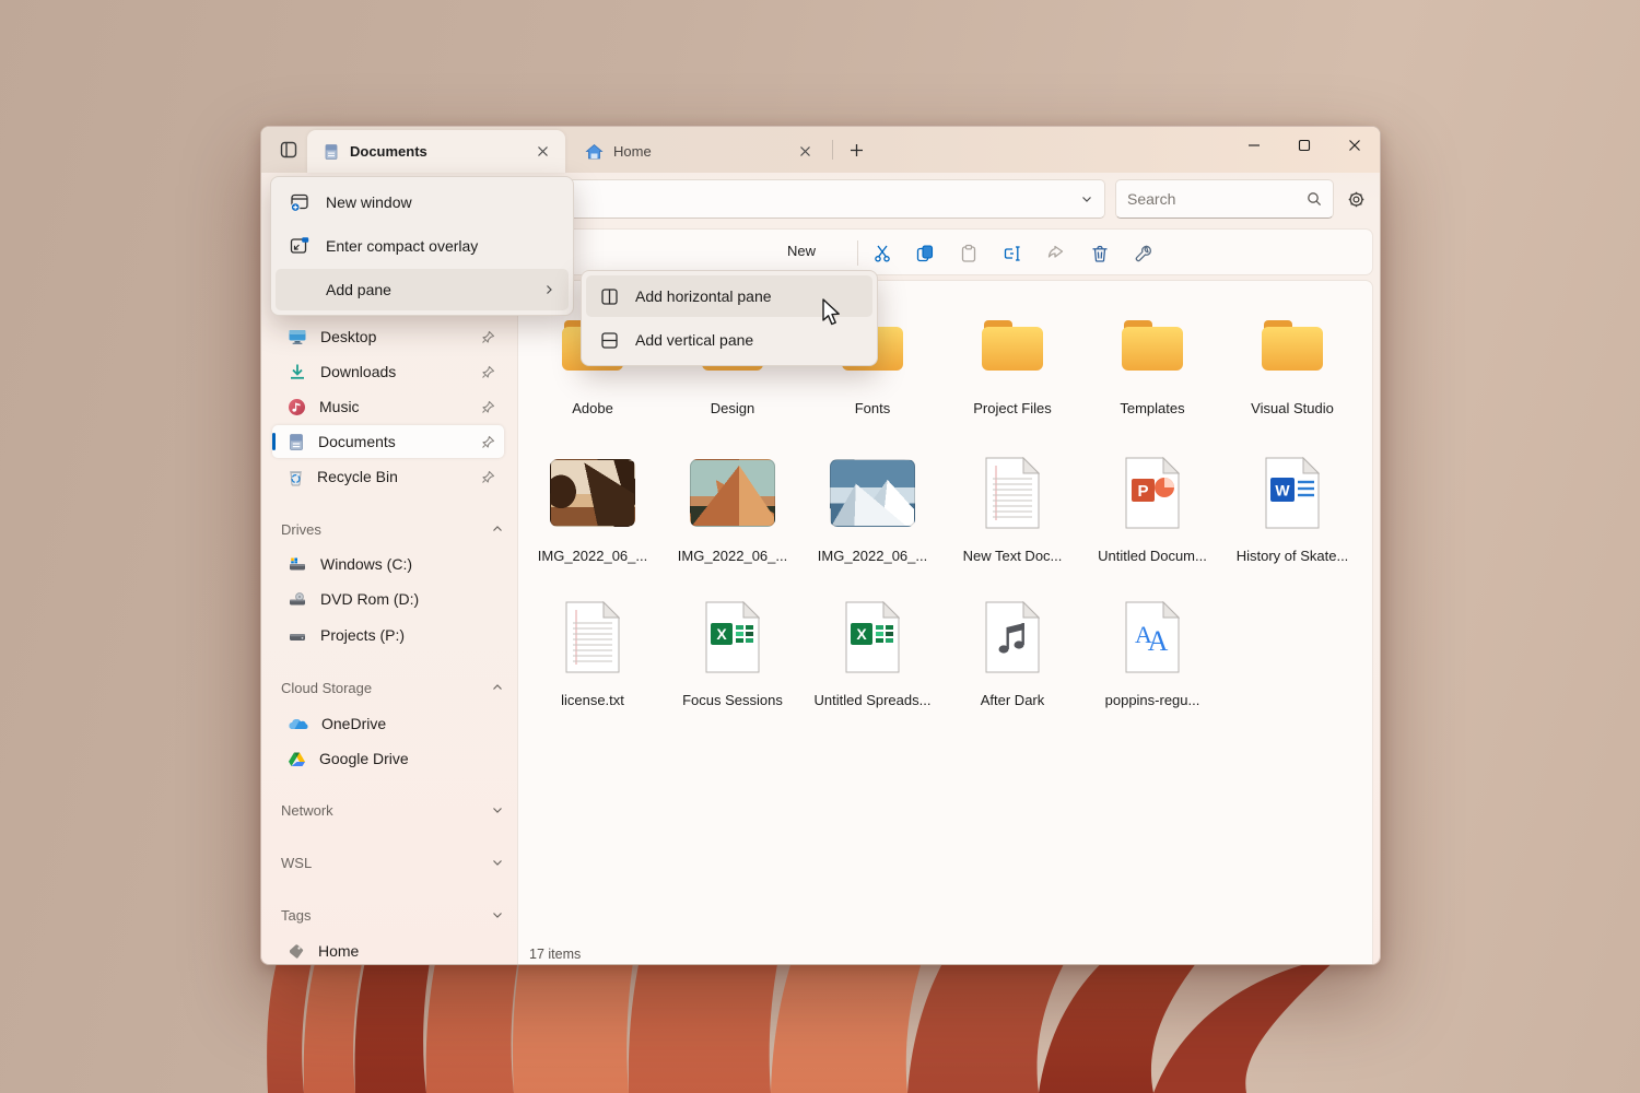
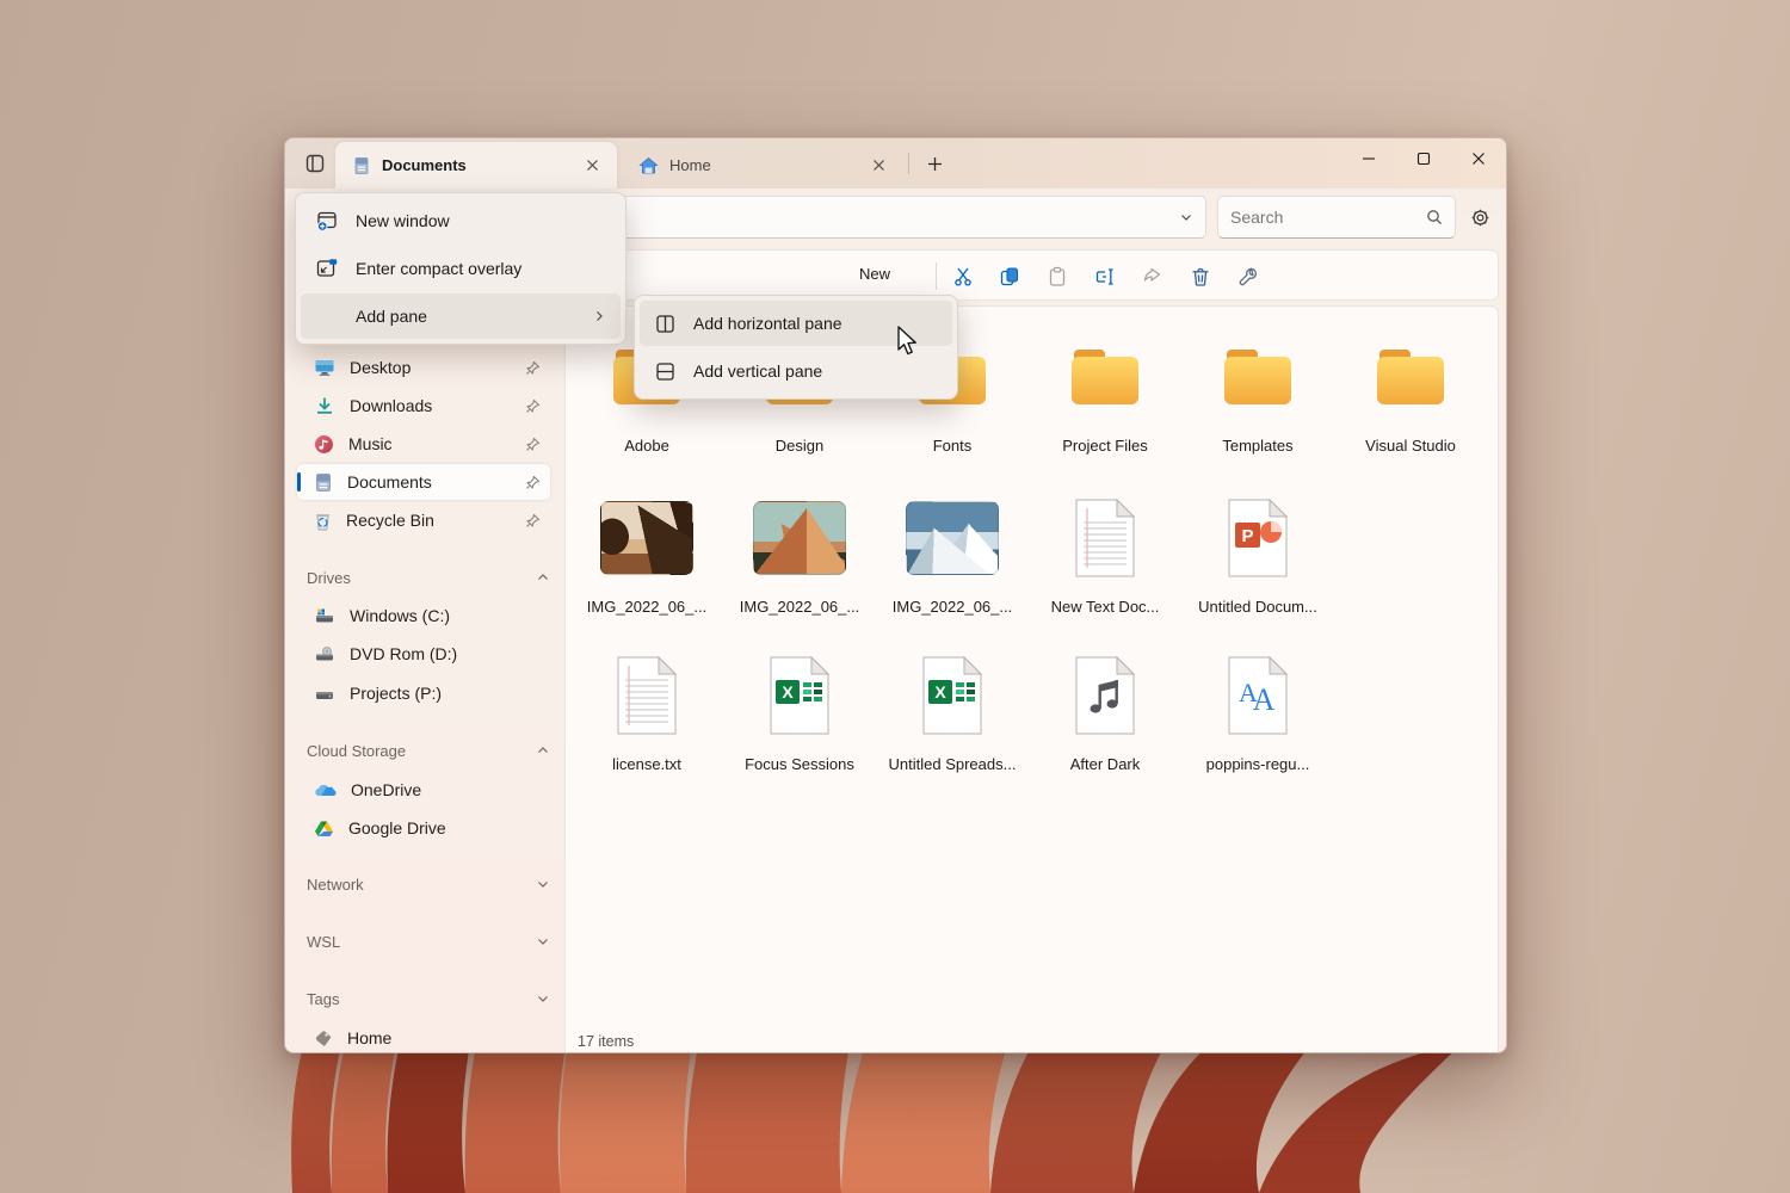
  Documents
  Home
  Search
  New
  Adobe
  Design
  Fonts
  Project Files
  Templates
  Visual Studio
  IMG_2022_06_...
  IMG_2022_06_...
  IMG_2022_06_...
  New Text Doc...
  P
  Untitled Docum...
- W
- History of Skate...
  license.txt
  X
  Focus Sessions
  X
  Untitled Spreads...
  After Dark
  A
  A
  poppins-regu...
  17 items
  Desktop
  Downloads
  Music
  Documents
  Recycle Bin
  Drives
  Windows (C:)
  DVD Rom (D:)
  Projects (P:)
  Cloud Storage
  OneDrive
  Google Drive
  Network
  WSL
  Tags
  Home
  New window
  Enter compact overlay
  Add pane
  Add horizontal pane
  Add vertical pane
